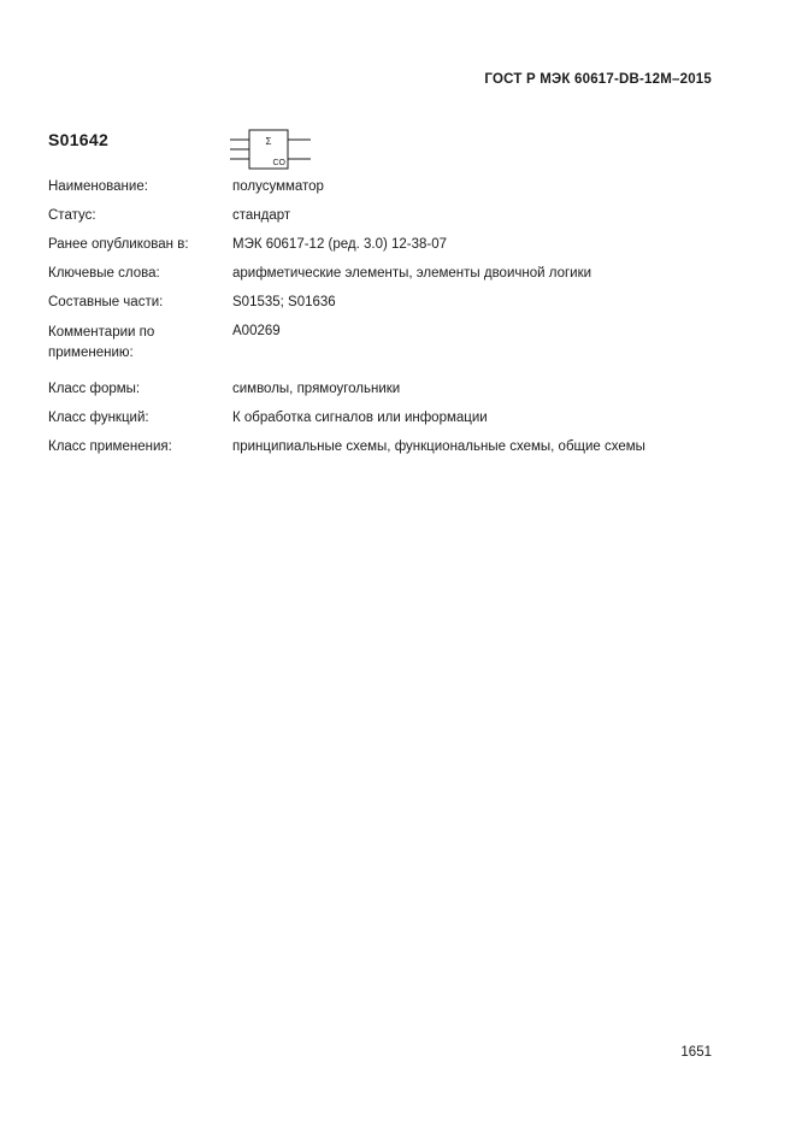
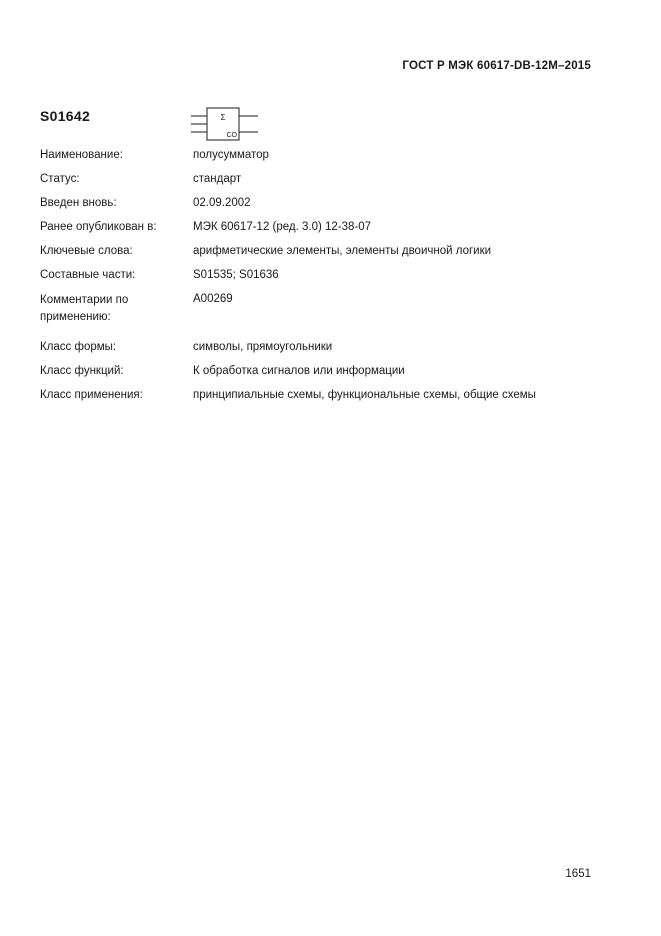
  ГОСТ Р МЭК 60617-DB-12M–2015
  S01642
  Σ
  Наименование:
  полусумматор
  Статус:
  стандарт
+ Введен вновь:
+ 02.09.2002
  Ранее опубликован в:
  МЭК 60617-12 (ред. 3.0) 12-38-07
  Ключевые слова:
  арифметические элементы, элементы двоичной логики
  Составные части:
  S01535; S01636
  Комментарии по применению:
  A00269
  Класс формы:
  символы, прямоугольники
  Класс функций:
  К обработка сигналов или информации
  Класс применения:
  принципиальные схемы, функциональные схемы, общие схемы
  1651
